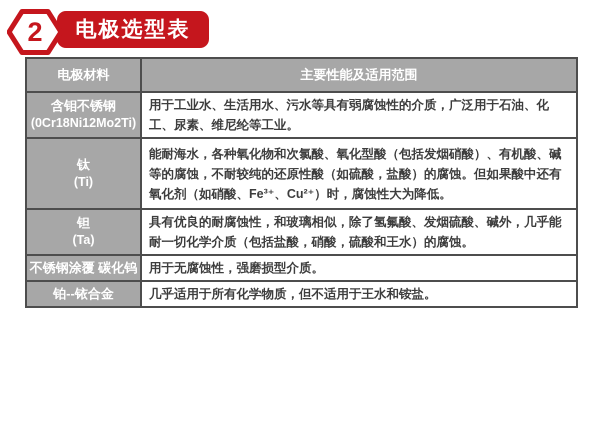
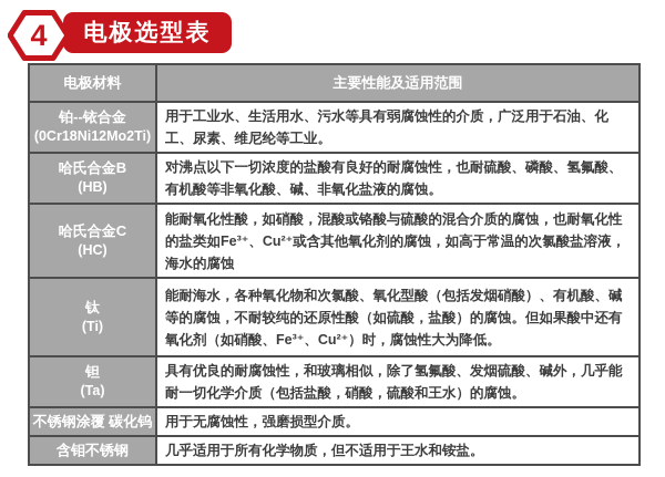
  电极选型表
- 2
+ 4
  电极材料	主要性能及适用范围
- 含钼不锈钢 (0Cr18Ni12Mo2Ti)	用于工业水、生活用水、污水等具有弱腐蚀性的介质，广泛用于石油、化工、尿素、维尼纶等工业。
+ 铂--铱合金 (0Cr18Ni12Mo2Ti)	用于工业水、生活用水、污水等具有弱腐蚀性的介质，广泛用于石油、化工、尿素、维尼纶等工业。
+ 哈氏合金B (HB)	对沸点以下一切浓度的盐酸有良好的耐腐蚀性，也耐硫酸、磷酸、氢氟酸、有机酸等非氧化酸、碱、非氧化盐液的腐蚀。
+ 哈氏合金C (HC)	能耐氧化性酸，如硝酸，混酸或铬酸与硫酸的混合介质的腐蚀，也耐氧化性的盐类如Fe³⁺、Cu²⁺或含其他氧化剂的腐蚀，如高于常温的次氯酸盐溶液，海水的腐蚀
  钛 (Ti)	能耐海水，各种氧化物和次氯酸、氧化型酸（包括发烟硝酸）、有机酸、碱等的腐蚀，不耐较纯的还原性酸（如硫酸，盐酸）的腐蚀。但如果酸中还有氧化剂（如硝酸、Fe³⁺、Cu²⁺）时，腐蚀性大为降低。
  钽 (Ta)	具有优良的耐腐蚀性，和玻璃相似，除了氢氟酸、发烟硫酸、碱外，几乎能耐一切化学介质（包括盐酸，硝酸，硫酸和王水）的腐蚀。
  不锈钢涂覆 碳化钨	用于无腐蚀性，强磨损型介质。
- 铂--铱合金	几乎适用于所有化学物质，但不适用于王水和铵盐。
+ 含钼不锈钢	几乎适用于所有化学物质，但不适用于王水和铵盐。
